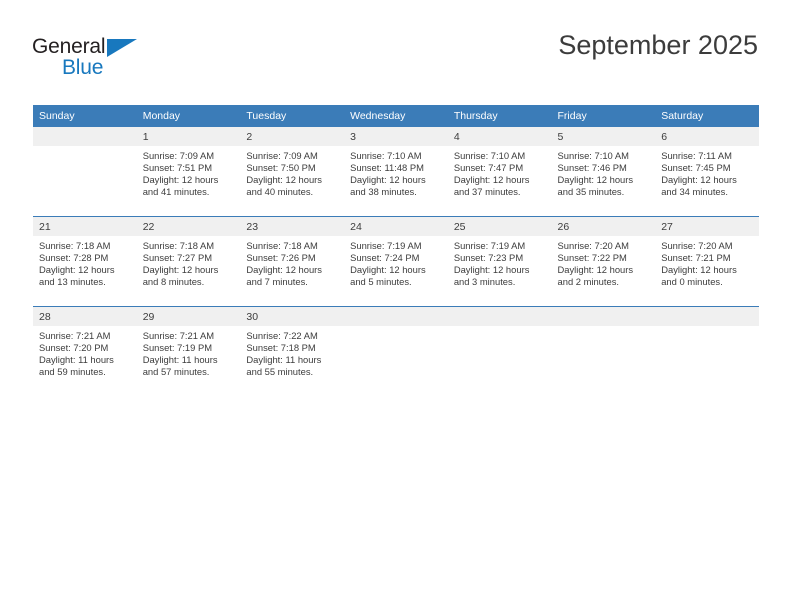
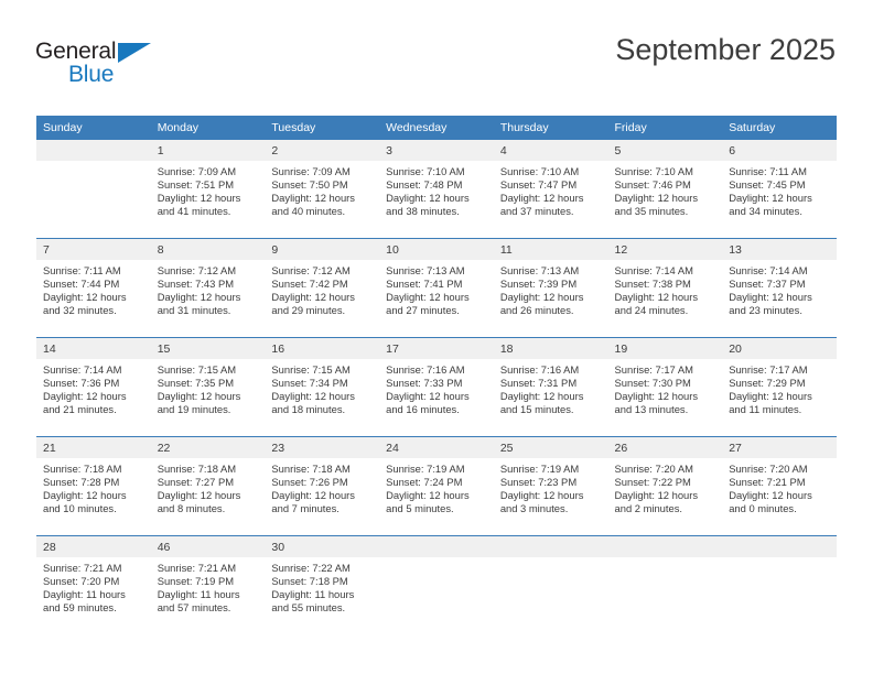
  General
  Blue
  September 2025
  Sunday	Monday	Tuesday	Wednesday	Thursday	Friday	Saturday
- 	1Sunrise: 7:09 AMSunset: 7:51 PMDaylight: 12 hoursand 41 minutes.	2Sunrise: 7:09 AMSunset: 7:50 PMDaylight: 12 hoursand 40 minutes.	3Sunrise: 7:10 AMSunset: 11:48 PMDaylight: 12 hoursand 38 minutes.	4Sunrise: 7:10 AMSunset: 7:47 PMDaylight: 12 hoursand 37 minutes.	5Sunrise: 7:10 AMSunset: 7:46 PMDaylight: 12 hoursand 35 minutes.	6Sunrise: 7:11 AMSunset: 7:45 PMDaylight: 12 hoursand 34 minutes.
+ 	1Sunrise: 7:09 AMSunset: 7:51 PMDaylight: 12 hoursand 41 minutes.	2Sunrise: 7:09 AMSunset: 7:50 PMDaylight: 12 hoursand 40 minutes.	3Sunrise: 7:10 AMSunset: 7:48 PMDaylight: 12 hoursand 38 minutes.	4Sunrise: 7:10 AMSunset: 7:47 PMDaylight: 12 hoursand 37 minutes.	5Sunrise: 7:10 AMSunset: 7:46 PMDaylight: 12 hoursand 35 minutes.	6Sunrise: 7:11 AMSunset: 7:45 PMDaylight: 12 hoursand 34 minutes.
+ 7Sunrise: 7:11 AMSunset: 7:44 PMDaylight: 12 hoursand 32 minutes.	8Sunrise: 7:12 AMSunset: 7:43 PMDaylight: 12 hoursand 31 minutes.	9Sunrise: 7:12 AMSunset: 7:42 PMDaylight: 12 hoursand 29 minutes.	10Sunrise: 7:13 AMSunset: 7:41 PMDaylight: 12 hoursand 27 minutes.	11Sunrise: 7:13 AMSunset: 7:39 PMDaylight: 12 hoursand 26 minutes.	12Sunrise: 7:14 AMSunset: 7:38 PMDaylight: 12 hoursand 24 minutes.	13Sunrise: 7:14 AMSunset: 7:37 PMDaylight: 12 hoursand 23 minutes.
+ 14Sunrise: 7:14 AMSunset: 7:36 PMDaylight: 12 hoursand 21 minutes.	15Sunrise: 7:15 AMSunset: 7:35 PMDaylight: 12 hoursand 19 minutes.	16Sunrise: 7:15 AMSunset: 7:34 PMDaylight: 12 hoursand 18 minutes.	17Sunrise: 7:16 AMSunset: 7:33 PMDaylight: 12 hoursand 16 minutes.	18Sunrise: 7:16 AMSunset: 7:31 PMDaylight: 12 hoursand 15 minutes.	19Sunrise: 7:17 AMSunset: 7:30 PMDaylight: 12 hoursand 13 minutes.	20Sunrise: 7:17 AMSunset: 7:29 PMDaylight: 12 hoursand 11 minutes.
- 21Sunrise: 7:18 AMSunset: 7:28 PMDaylight: 12 hoursand 13 minutes.	22Sunrise: 7:18 AMSunset: 7:27 PMDaylight: 12 hoursand 8 minutes.	23Sunrise: 7:18 AMSunset: 7:26 PMDaylight: 12 hoursand 7 minutes.	24Sunrise: 7:19 AMSunset: 7:24 PMDaylight: 12 hoursand 5 minutes.	25Sunrise: 7:19 AMSunset: 7:23 PMDaylight: 12 hoursand 3 minutes.	26Sunrise: 7:20 AMSunset: 7:22 PMDaylight: 12 hoursand 2 minutes.	27Sunrise: 7:20 AMSunset: 7:21 PMDaylight: 12 hoursand 0 minutes.
+ 21Sunrise: 7:18 AMSunset: 7:28 PMDaylight: 12 hoursand 10 minutes.	22Sunrise: 7:18 AMSunset: 7:27 PMDaylight: 12 hoursand 8 minutes.	23Sunrise: 7:18 AMSunset: 7:26 PMDaylight: 12 hoursand 7 minutes.	24Sunrise: 7:19 AMSunset: 7:24 PMDaylight: 12 hoursand 5 minutes.	25Sunrise: 7:19 AMSunset: 7:23 PMDaylight: 12 hoursand 3 minutes.	26Sunrise: 7:20 AMSunset: 7:22 PMDaylight: 12 hoursand 2 minutes.	27Sunrise: 7:20 AMSunset: 7:21 PMDaylight: 12 hoursand 0 minutes.
- 28Sunrise: 7:21 AMSunset: 7:20 PMDaylight: 11 hoursand 59 minutes.	29Sunrise: 7:21 AMSunset: 7:19 PMDaylight: 11 hoursand 57 minutes.	30Sunrise: 7:22 AMSunset: 7:18 PMDaylight: 11 hoursand 55 minutes.
+ 28Sunrise: 7:21 AMSunset: 7:20 PMDaylight: 11 hoursand 59 minutes.	46Sunrise: 7:21 AMSunset: 7:19 PMDaylight: 11 hoursand 57 minutes.	30Sunrise: 7:22 AMSunset: 7:18 PMDaylight: 11 hoursand 55 minutes.
